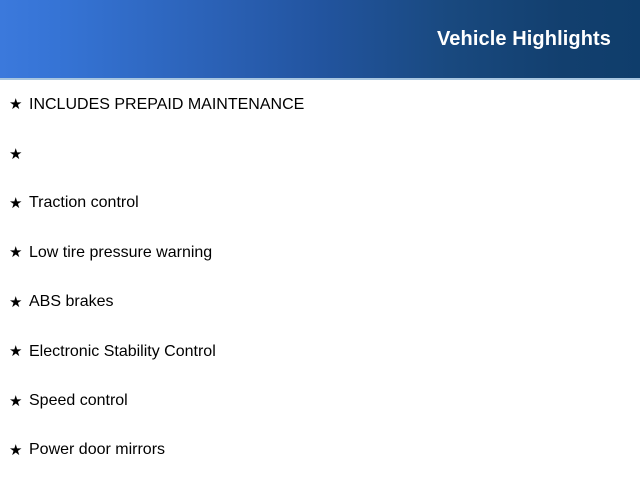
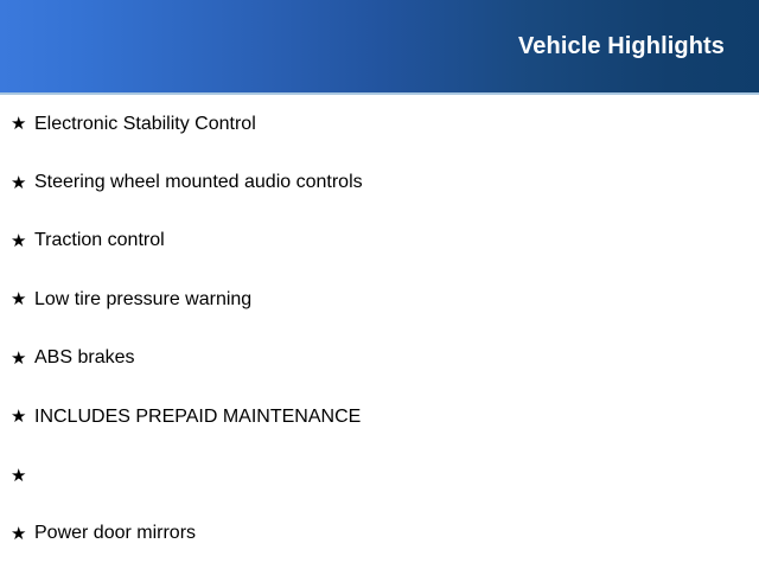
  Vehicle Highlights
  ★
- INCLUDES PREPAID MAINTENANCE
+ Electronic Stability Control
  ★
+ Steering wheel mounted audio controls
  ★
  Traction control
  ★
  Low tire pressure warning
  ★
  ABS brakes
  ★
- Electronic Stability Control
+ INCLUDES PREPAID MAINTENANCE
  ★
- Speed control
  ★
  Power door mirrors
